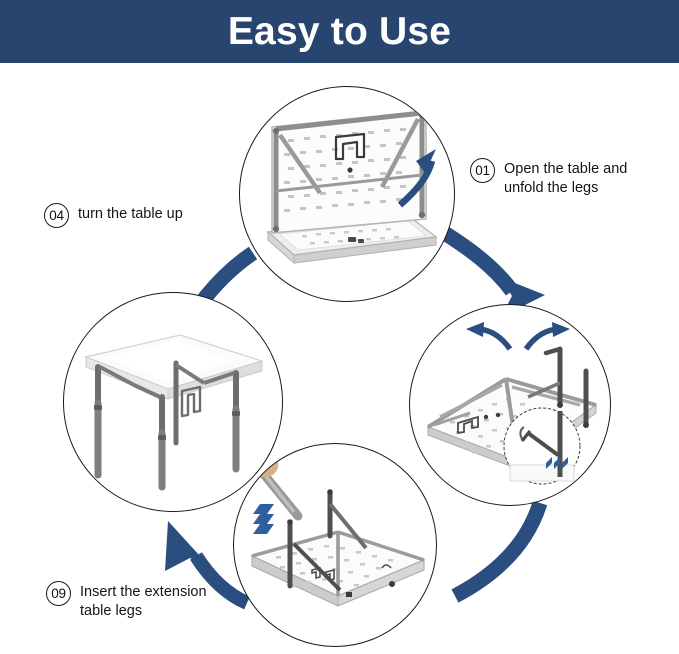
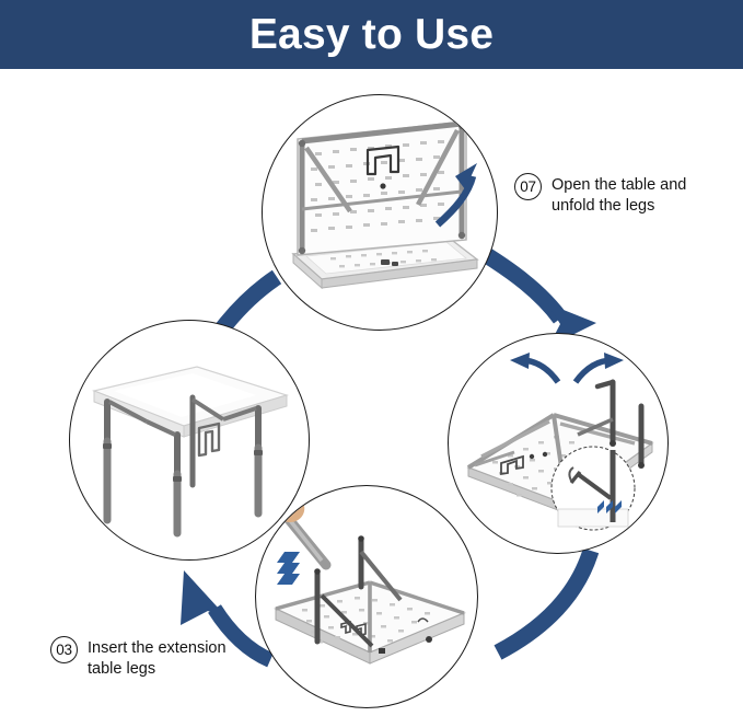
  Easy to Use
- 01
+ 07
  Open the table and
  unfold the legs
- 09
+ 03
  Insert the extension
  table legs
- 04
- turn the table up
